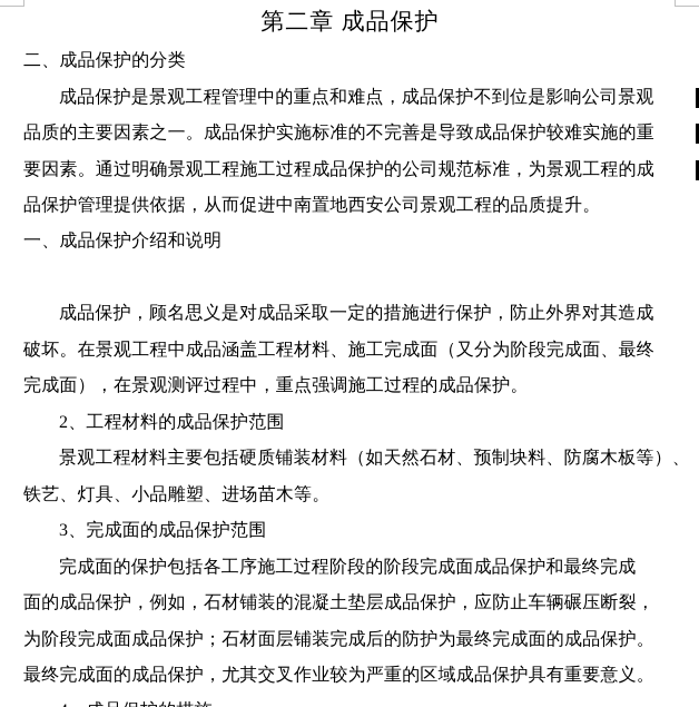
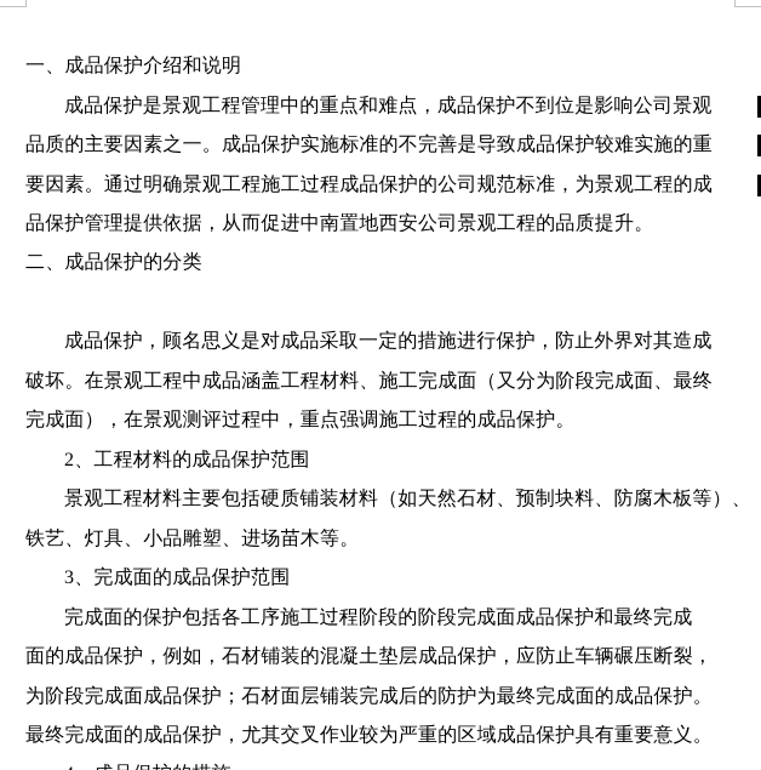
- 第二章 成品保护
- 二、成品保护的分类
+ 一、成品保护介绍和说明
  成品保护是景观工程管理中的重点和难点，成品保护不到位是影响公司景观
  品质的主要因素之一。成品保护实施标准的不完善是导致成品保护较难实施的重
  要因素。通过明确景观工程施工过程成品保护的公司规范标准，为景观工程的成
  品保护管理提供依据，从而促进中南置地西安公司景观工程的品质提升。
- 一、成品保护介绍和说明
+ 二、成品保护的分类
  成品保护，顾名思义是对成品采取一定的措施进行保护，防止外界对其造成
  破坏。在景观工程中成品涵盖工程材料、施工完成面（又分为阶段完成面、最终
  完成面），在景观测评过程中，重点强调施工过程的成品保护。
  2、工程材料的成品保护范围
  景观工程材料主要包括硬质铺装材料（如天然石材、预制块料、防腐木板等）、
  铁艺、灯具、小品雕塑、进场苗木等。
  3、完成面的成品保护范围
  完成面的保护包括各工序施工过程阶段的阶段完成面成品保护和最终完成
  面的成品保护，例如，石材铺装的混凝土垫层成品保护，应防止车辆碾压断裂，
  为阶段完成面成品保护；石材面层铺装完成后的防护为最终完成面的成品保护。
  最终完成面的成品保护，尤其交叉作业较为严重的区域成品保护具有重要意义。
